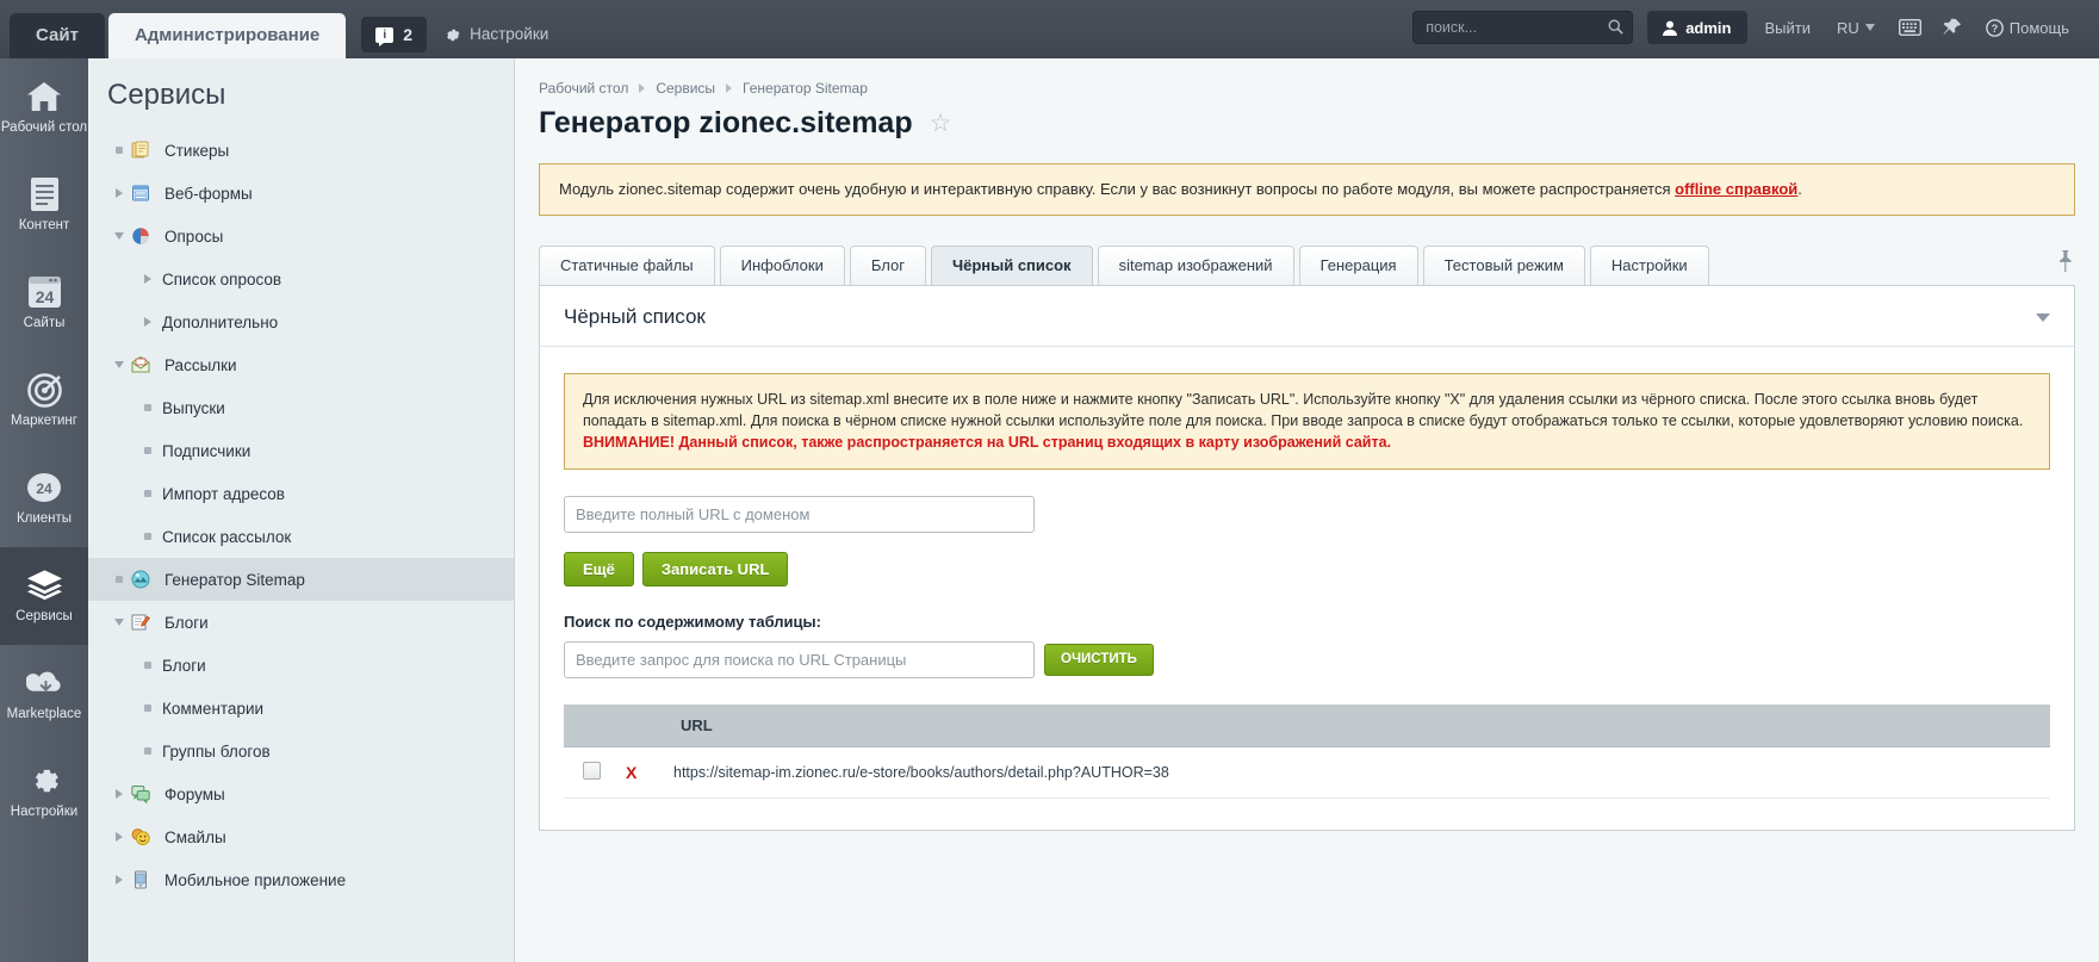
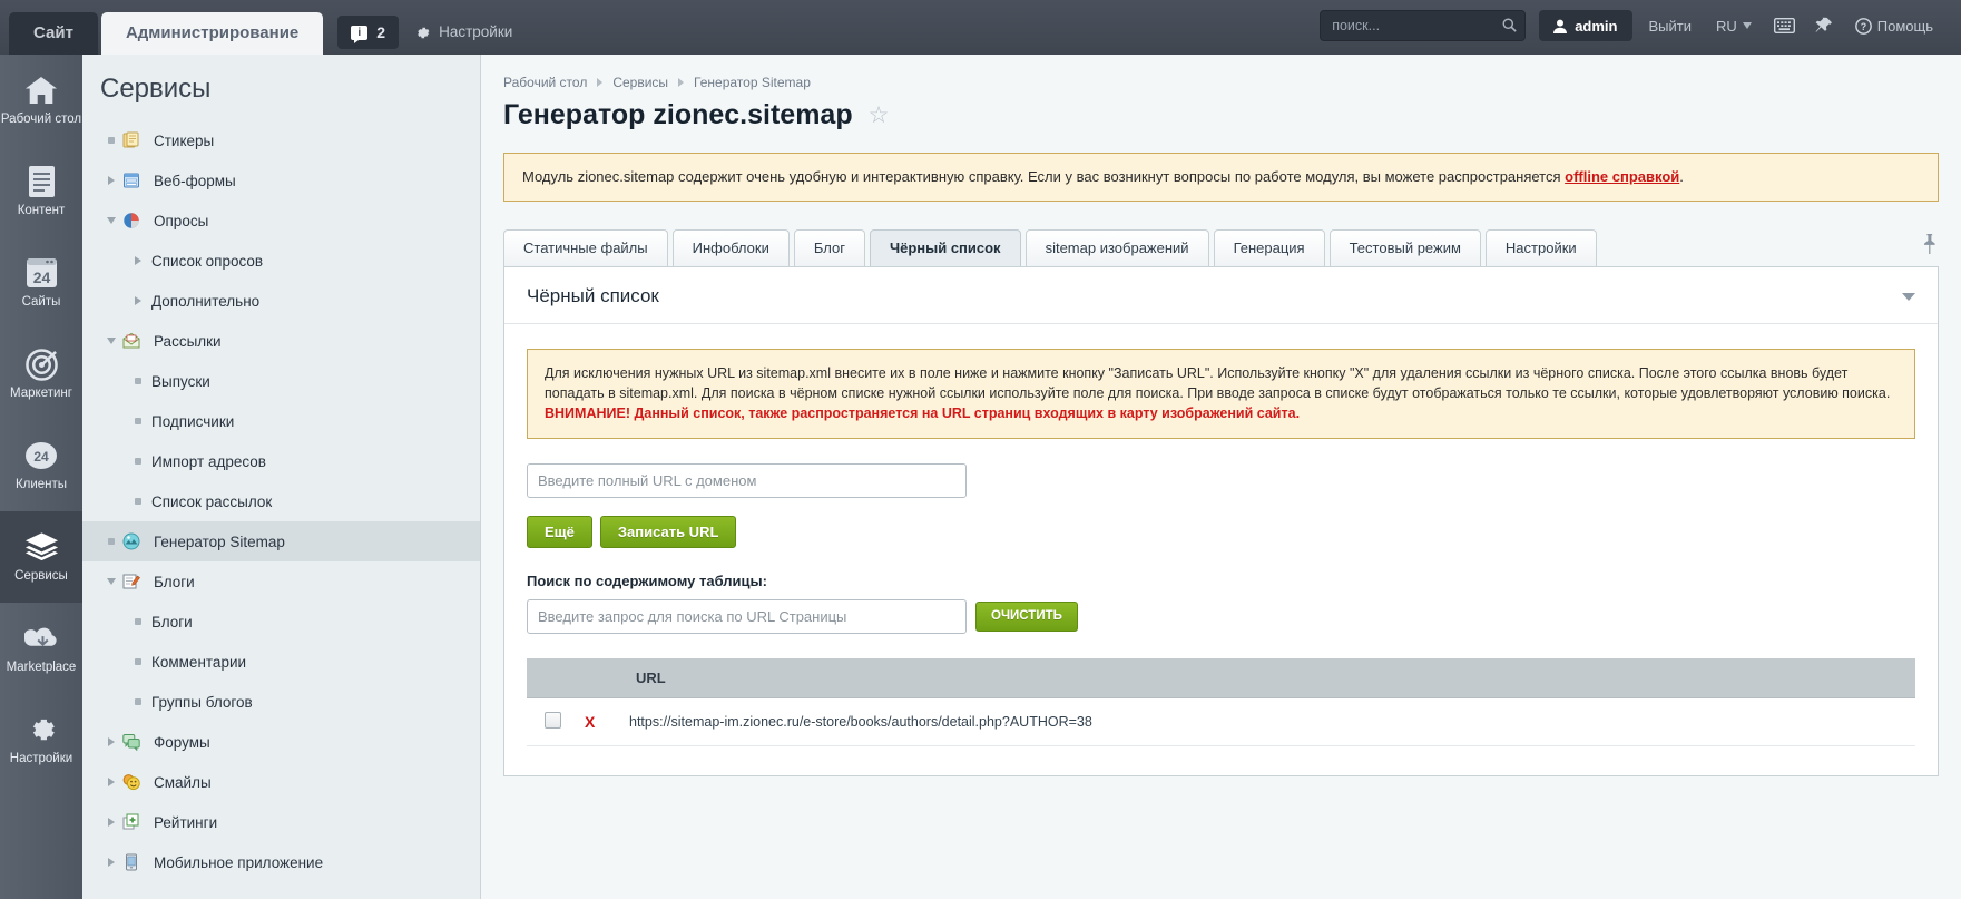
  Сайт
  Администрирование
  i
  2
  Настройки
  поиск...
  admin
  Выйти
  RU
  ?
  Помощь
  Рабочий стол
  Контент
  24
  Сайты
  Маркетинг
  24
  Клиенты
  Сервисы
  Marketplace
  Настройки
  Сервисы
  Стикеры
  Веб-формы
  Опросы
  Список опросов
  Дополнительно
  Рассылки
  Выпуски
  Подписчики
  Импорт адресов
  Список рассылок
  Генератор Sitemap
  Блоги
  Блоги
  Комментарии
  Группы блогов
  Форумы
  Смайлы
+ Рейтинги
  Мобильное приложение
  Рабочий стол
  Сервисы
  Генератор Sitemap
  Генератор zionec.sitemap
  ☆
  Модуль zionec.sitemap содержит очень удобную и интерактивную справку. Если у вас возникнут вопросы по работе модуля, вы можете распространяется offline справкой.
  Статичные файлы
  Инфоблоки
  Блог
  Чёрный список
  sitemap изображений
  Генерация
  Тестовый режим
  Настройки
  Чёрный список
  Для исключения нужных URL из sitemap.xml внесите их в поле ниже и нажмите кнопку "Записать URL". Используйте кнопку "X" для удаления ссылки из чёрного списка. После этого ссылка вновь будет попадать в sitemap.xml. Для поиска в чёрном списке нужной ссылки используйте поле для поиска. При вводе запроса в списке будут отображаться только те ссылки, которые удовлетворяют условию поиска. ВНИМАНИЕ! Данный список, также распространяется на URL страниц входящих в карту изображений сайта.
  Введите полный URL с доменом
  Ещё
  Записать URL
  Поиск по содержимому таблицы:
  Введите запрос для поиска по URL Страницы
  ОЧИСТИТЬ
  		URL
  	X	https://sitemap-im.zionec.ru/e-store/books/authors/detail.php?AUTHOR=38
